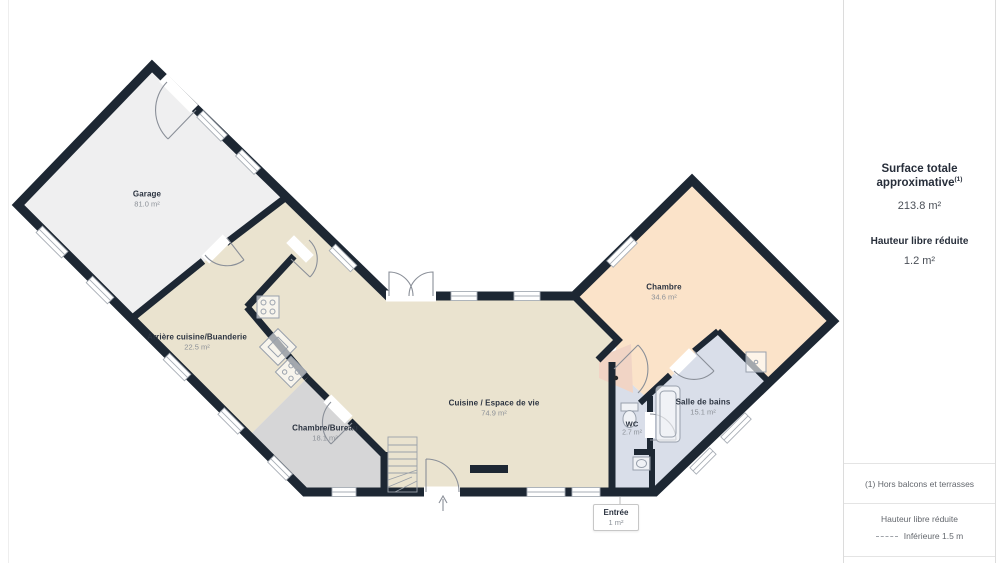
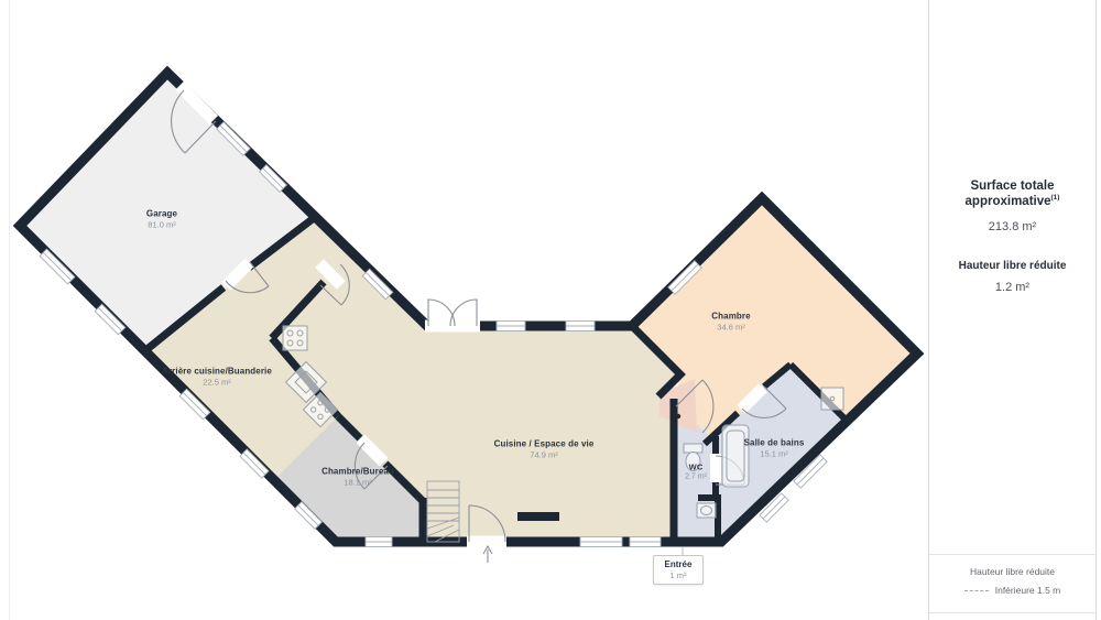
  Garage
  81.0 m²
  Arrière cuisine/Buanderie
  22.5 m²
  Chambre/Bureau
  18.1 m²
  Cuisine / Espace de vie
  74.9 m²
  Chambre
  34.6 m²
  Salle de bains
  15.1 m²
  WC
  Entrée
  1 m²
  Surface totale approximative
  213.8 m²
  Hauteur libre réduite
  1.2 m²
- (1) Hors balcons et terrasses
  Hauteur libre réduite
  Inférieure 1.5 m
